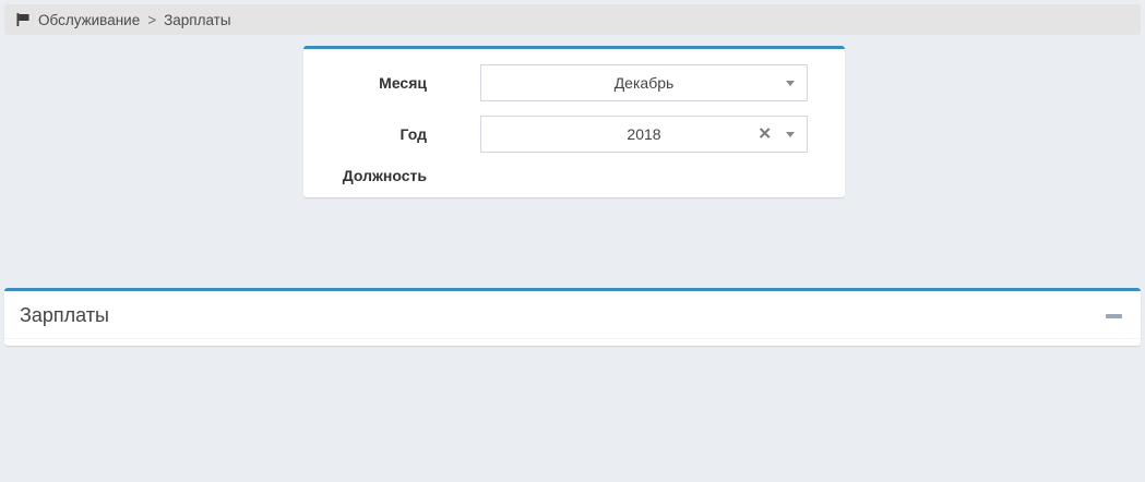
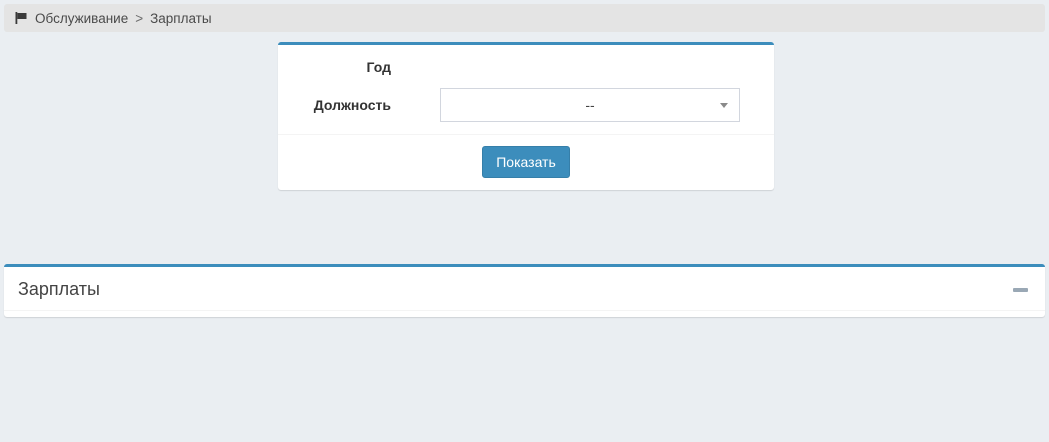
  Обслуживание
  >
  Зарплаты
- Месяц
- Декабрь
  Год
- 2018
- ✕
  Должность
+ --
+ Показать
  Зарплаты
